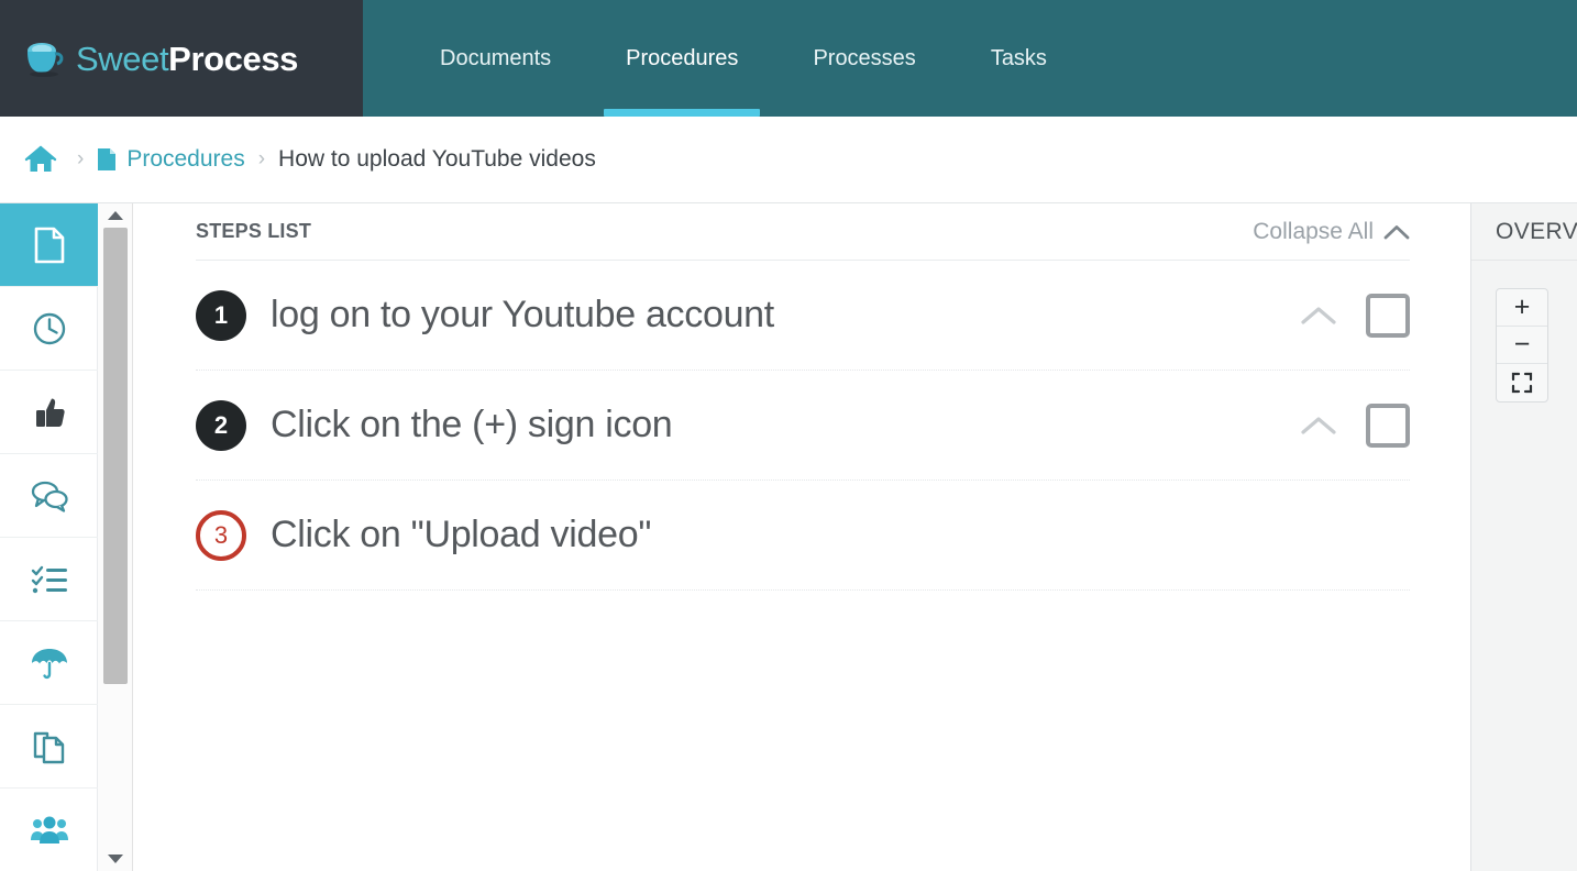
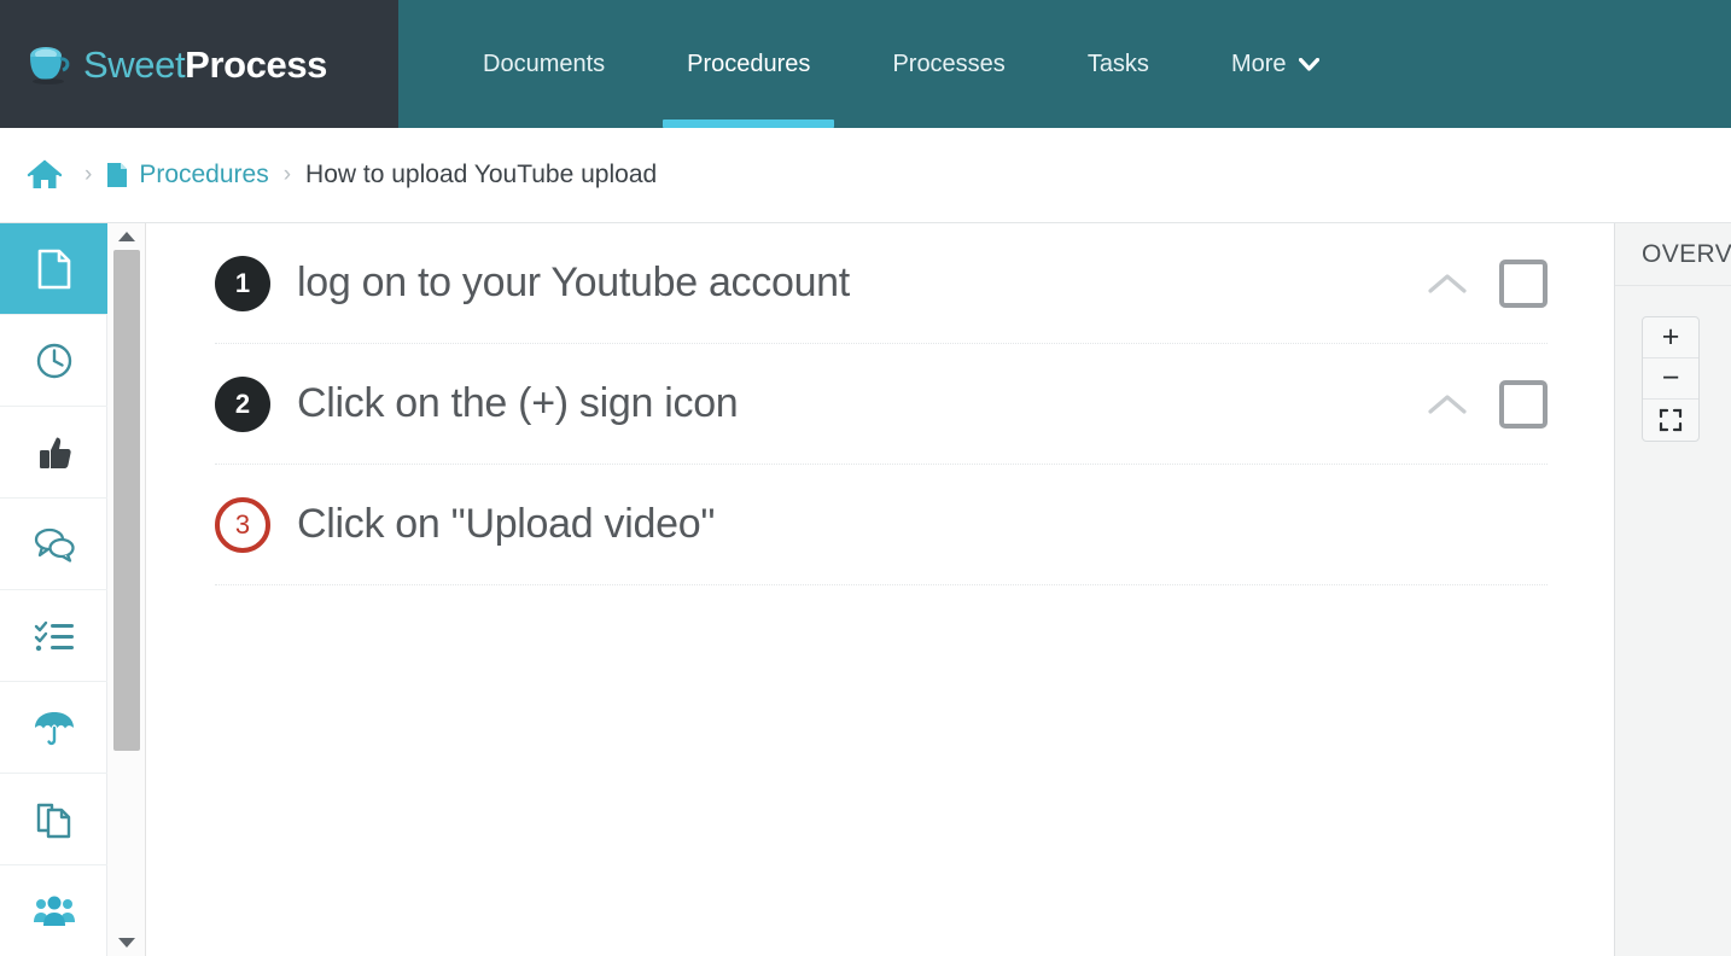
  SweetProcess
  Documents
  Procedures
  Processes
  Tasks
+ More
  ›
  Procedures
  ›
- How to upload YouTube videos
+ How to upload YouTube upload
- STEPS LIST
- Collapse All
  1
  log on to your Youtube account
  2
  Click on the (+) sign icon
  3
  Click on "Upload video"
  +
  −
